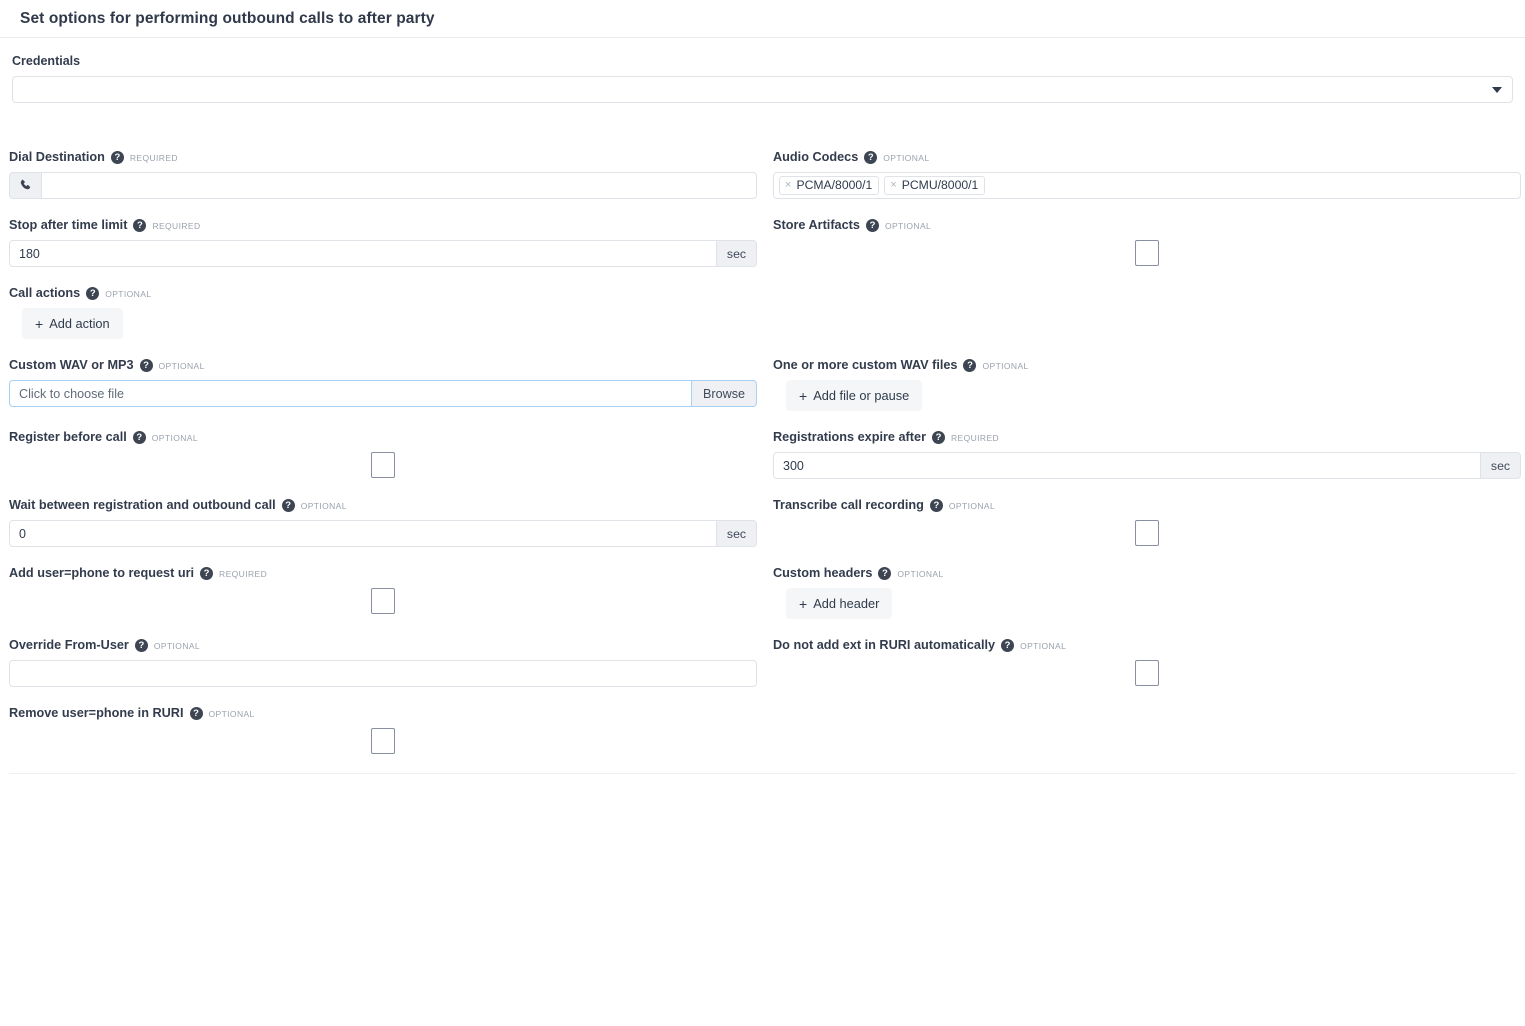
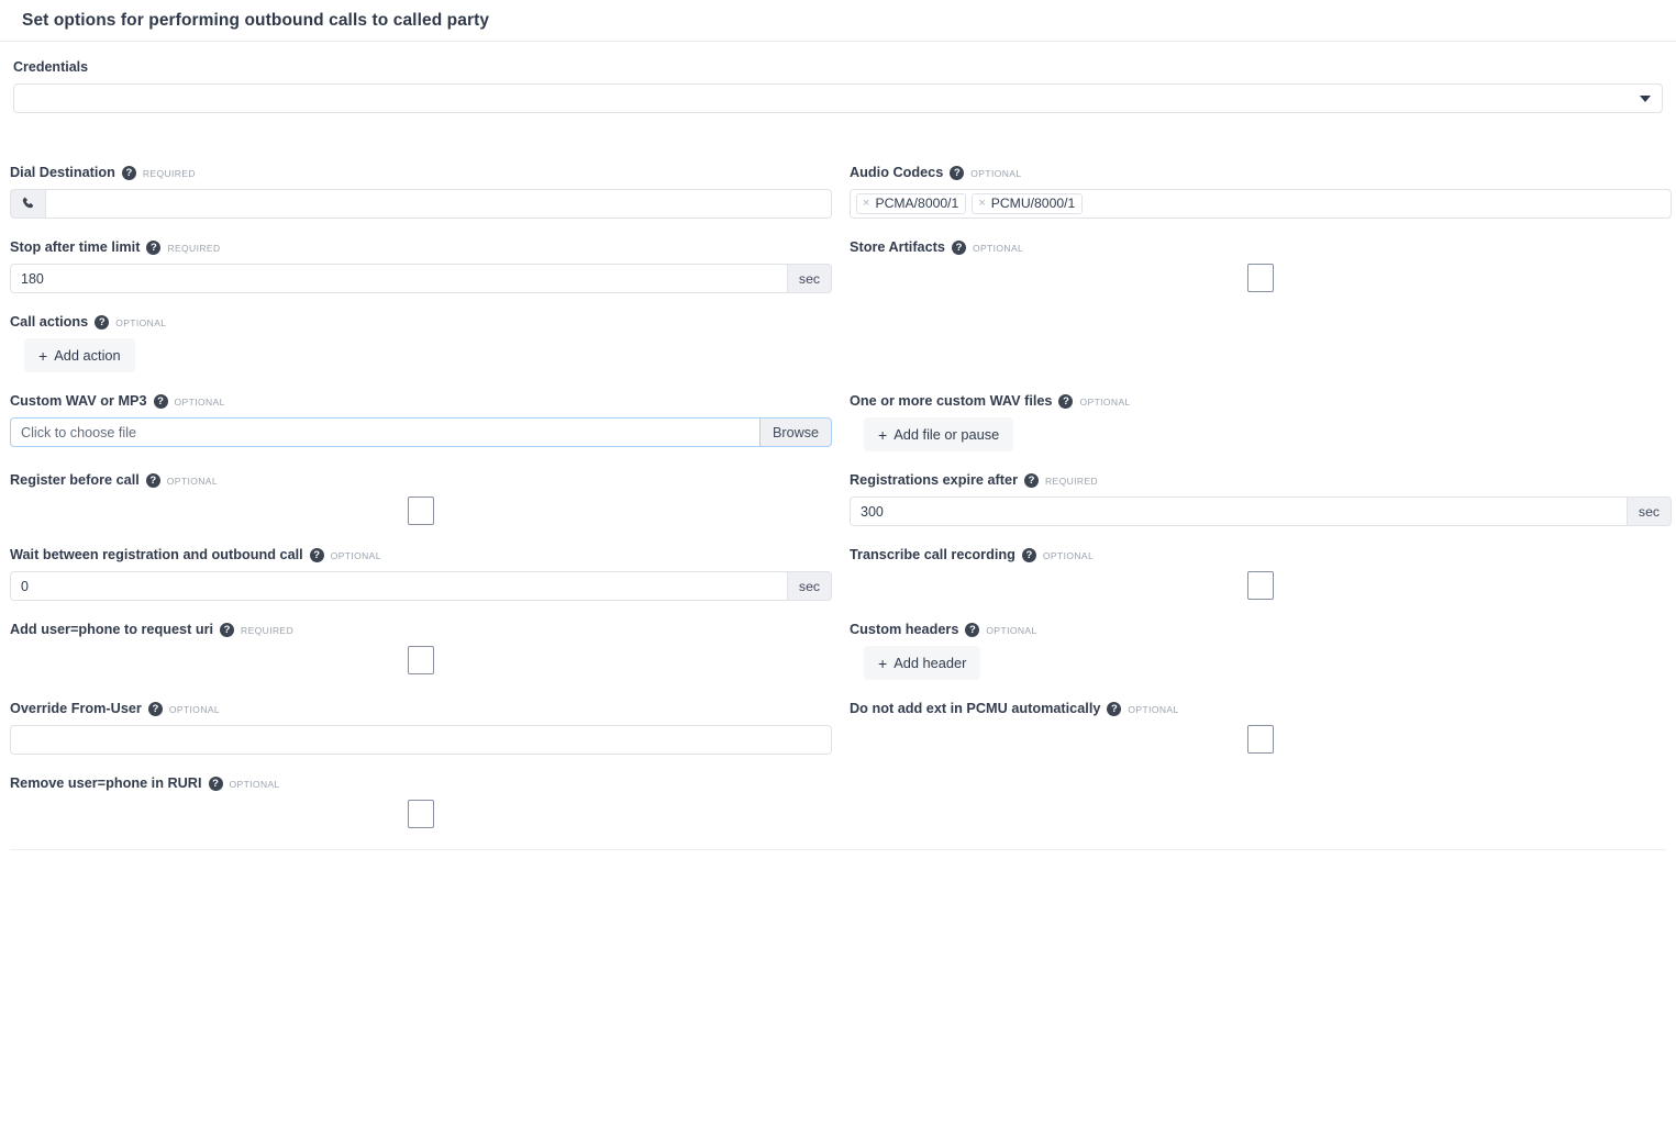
- Set options for performing outbound calls to after party
+ Set options for performing outbound calls to called party
  Credentials
  Dial Destination
  ?
  REQUIRED
  Audio Codecs
  ?
  OPTIONAL
  ×
  PCMA/8000/1
  ×
  PCMU/8000/1
  Stop after time limit
  ?
  REQUIRED
  180
  sec
  Store Artifacts
  ?
  OPTIONAL
  Call actions
  ?
  OPTIONAL
  +
  Add action
  Custom WAV or MP3
  ?
  OPTIONAL
  Click to choose file
  Browse
  One or more custom WAV files
  ?
  OPTIONAL
  +
  Add file or pause
  Register before call
  ?
  OPTIONAL
  Registrations expire after
  ?
  REQUIRED
  300
  sec
  Wait between registration and outbound call
  ?
  OPTIONAL
  0
  sec
  Transcribe call recording
  ?
  OPTIONAL
  Add user=phone to request uri
  ?
  REQUIRED
  Custom headers
  ?
  OPTIONAL
  +
  Add header
  Override From-User
  ?
  OPTIONAL
- Do not add ext in RURI automatically
+ Do not add ext in PCMU automatically
  ?
  OPTIONAL
  Remove user=phone in RURI
  ?
  OPTIONAL
